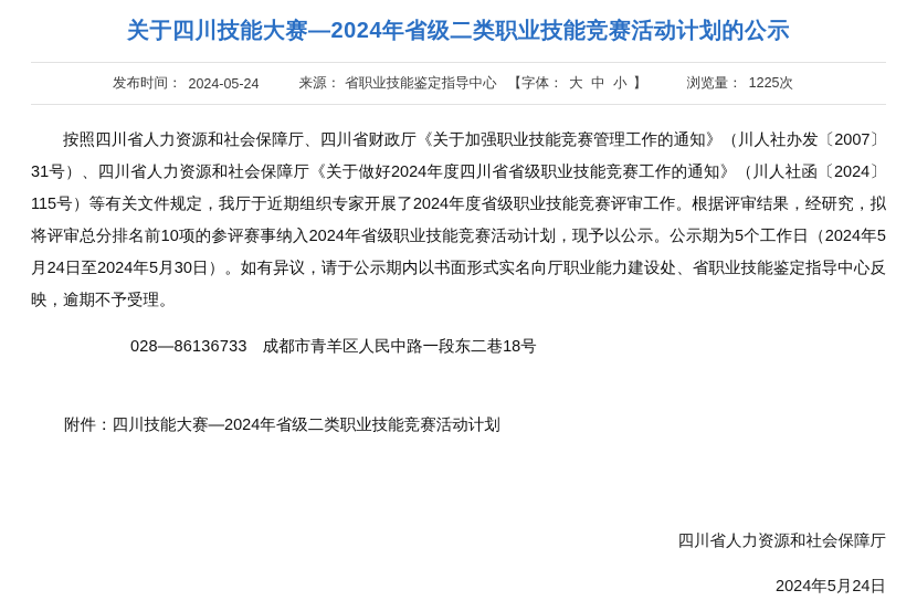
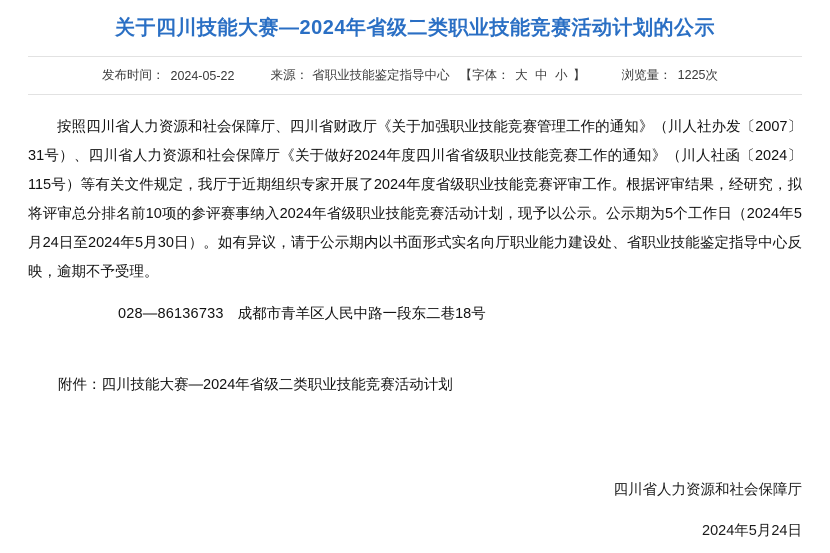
  关于四川技能大赛—2024年省级二类职业技能竞赛活动计划的公示
  发布时间：
- 2024-05-24
+ 2024-05-22
  来源：
  省职业技能鉴定指导中心
  【字体： 大 中 小 】
  浏览量：
  1225次
  按照四川省人力资源和社会保障厅、四川省财政厅《关于加强职业技能竞赛管理工作的通知》（川人社办发〔2007〕31号）、四川省人力资源和社会保障厅《关于做好2024年度四川省省级职业技能竞赛工作的通知》（川人社函〔2024〕115号）等有关文件规定，我厅于近期组织专家开展了2024年度省级职业技能竞赛评审工作。根据评审结果，经研究，拟将评审总分排名前10项的参评赛事纳入2024年省级职业技能竞赛活动计划，现予以公示。公示期为5个工作日（2024年5月24日至2024年5月30日）。如有异议，请于公示期内以书面形式实名向厅职业能力建设处、省职业技能鉴定指导中心反映，逾期不予受理。
  028—86136733 成都市青羊区人民中路一段东二巷18号
  附件：四川技能大赛—2024年省级二类职业技能竞赛活动计划
  四川省人力资源和社会保障厅
  2024年5月24日
